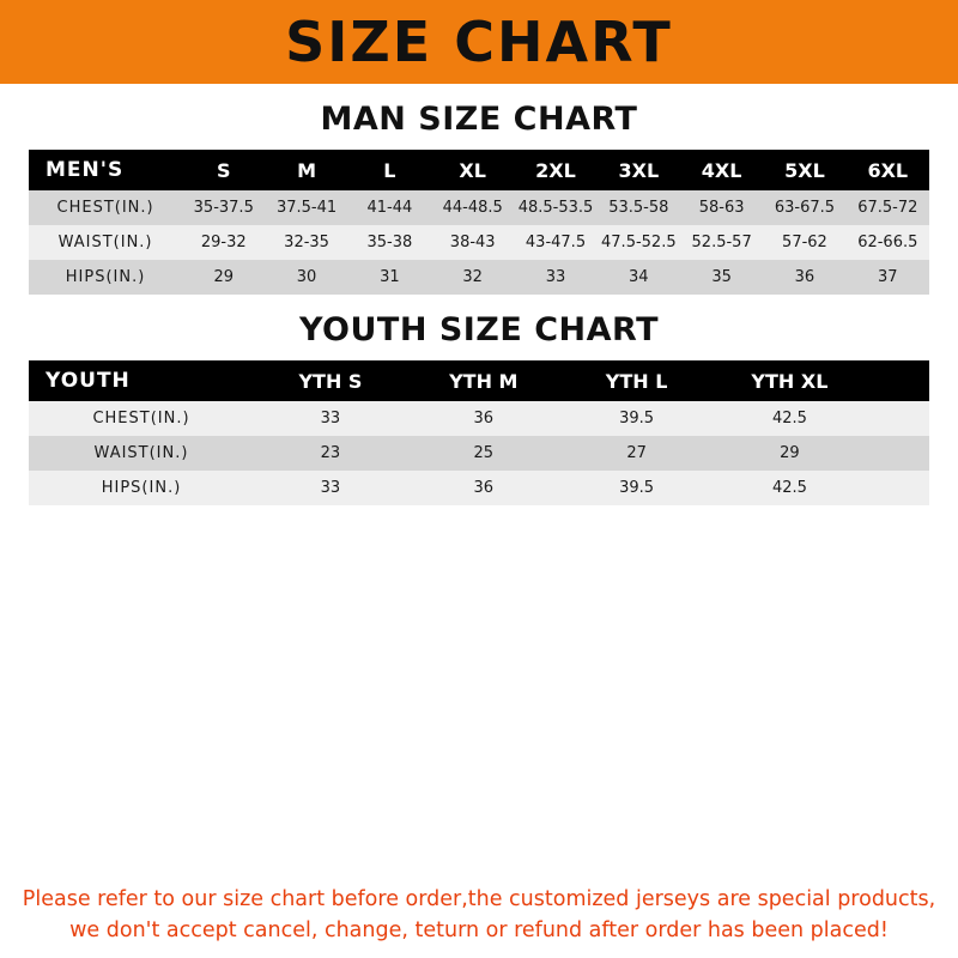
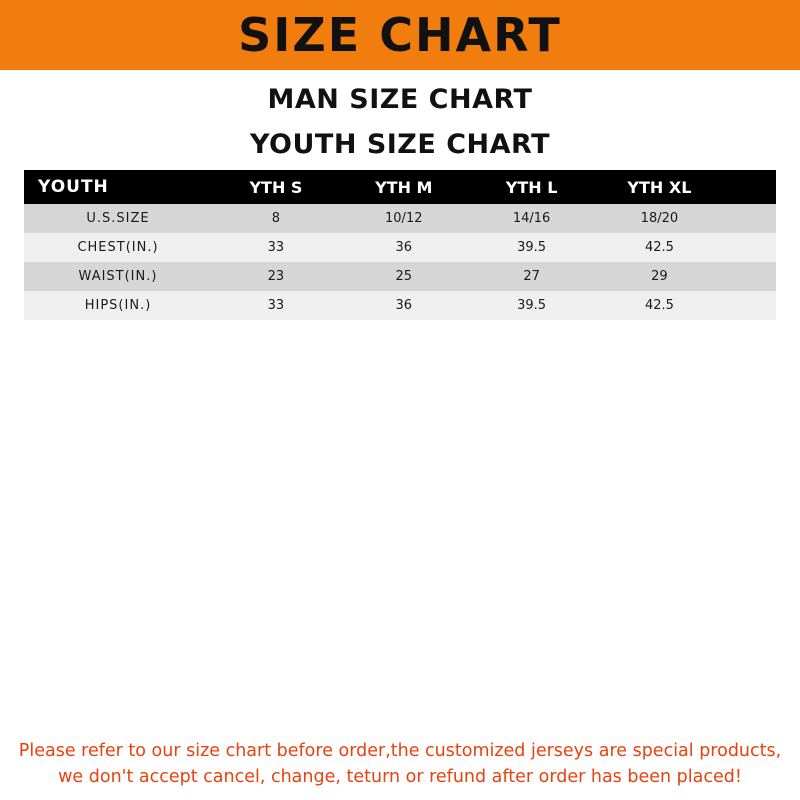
  SIZE CHART
  MAN SIZE CHART
- MEN'S	S	M	L	XL	2XL	3XL	4XL	5XL	6XL
- CHEST(IN.)	35-37.5	37.5-41	41-44	44-48.5	48.5-53.5	53.5-58	58-63	63-67.5	67.5-72
- WAIST(IN.)	29-32	32-35	35-38	38-43	43-47.5	47.5-52.5	52.5-57	57-62	62-66.5
- HIPS(IN.)	29	30	31	32	33	34	35	36	37
  YOUTH SIZE CHART
  YOUTH	YTH S	YTH M	YTH L	YTH XL
+ U.S.SIZE	8	10/12	14/16	18/20
  CHEST(IN.)	33	36	39.5	42.5
  WAIST(IN.)	23	25	27	29
  HIPS(IN.)	33	36	39.5	42.5
  Please refer to our size chart before order,the customized jerseys are special products,
  we don't accept cancel, change, teturn or refund after order has been placed!
